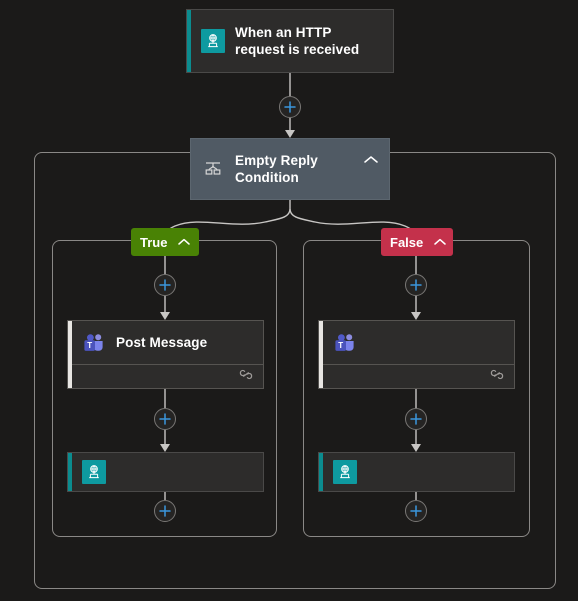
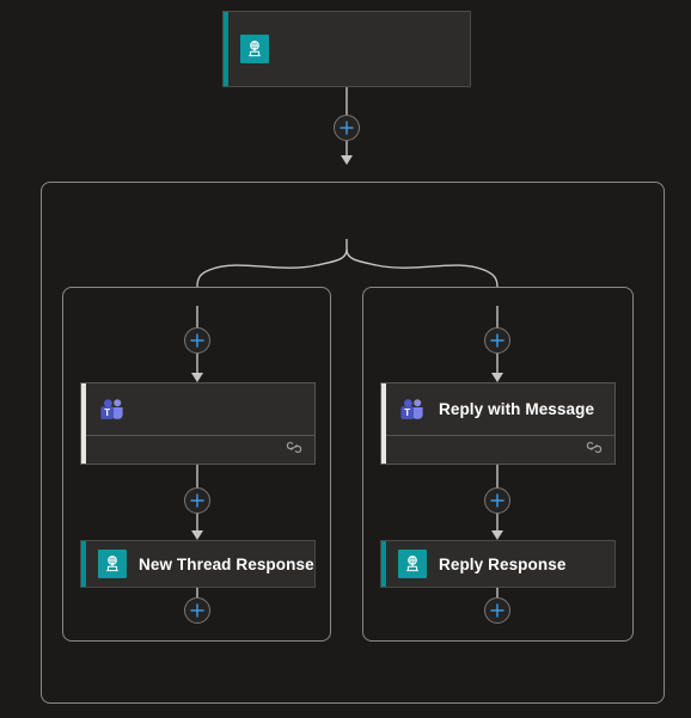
- When an HTTP request is received
- Empty Reply Condition
- True
- False
  T
- Post Message
  T
+ Reply with Message
+ New Thread Response
+ Reply Response
